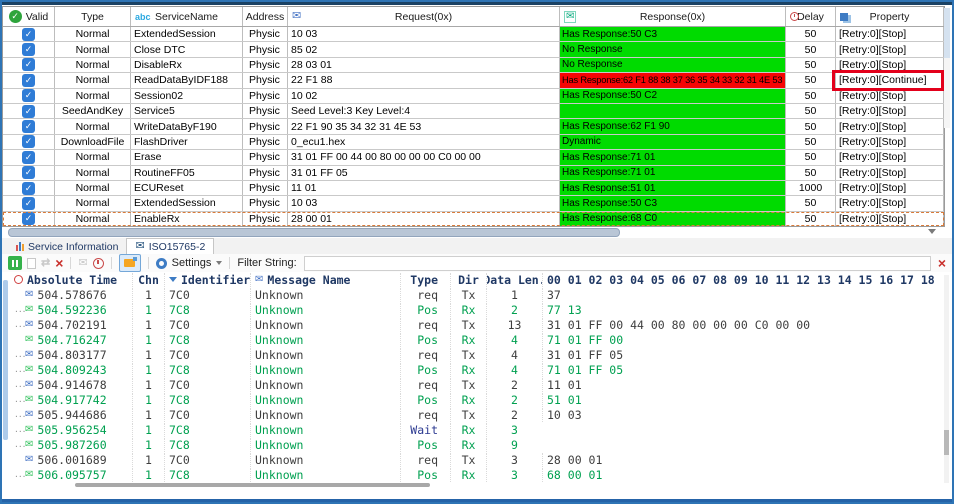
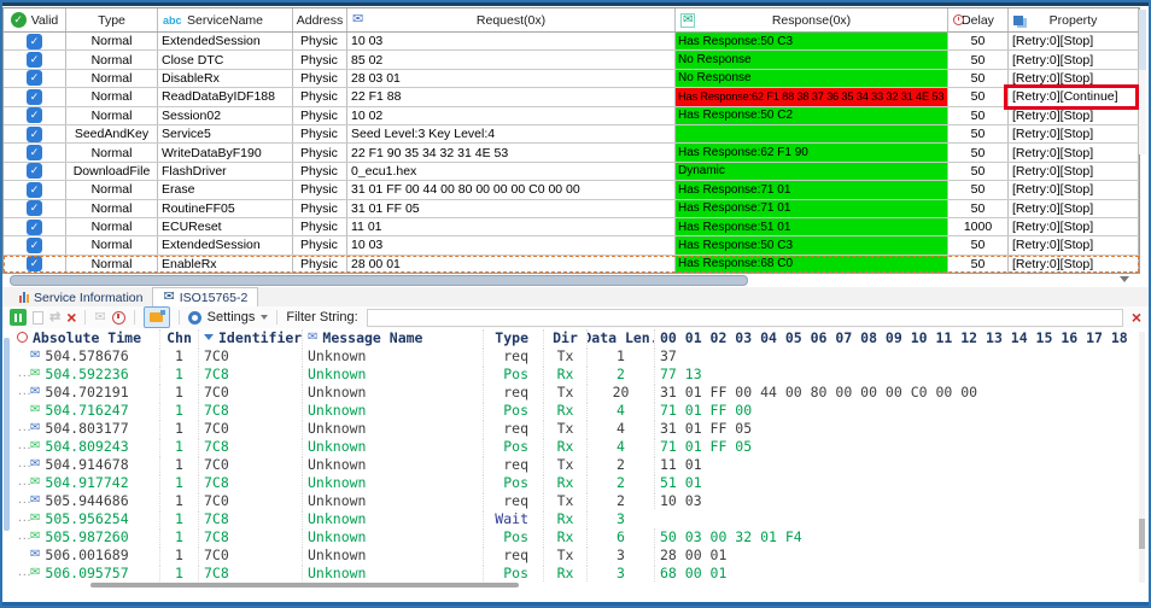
  ✓
  Valid
  Type
  abc
  ServiceName
  Address
  ✉
  Request(0x)
  ✉
  Response(0x)
  Delay
  Property
  ✓
  Normal
  ExtendedSession
  Physic
  10 03
  Has Response:50 C3
  50
  [Retry:0][Stop]
  ✓
  Normal
  Close DTC
  Physic
  85 02
  No Response
  50
  [Retry:0][Stop]
  ✓
  Normal
  DisableRx
  Physic
  28 03 01
  No Response
  50
  [Retry:0][Stop]
  ✓
  Normal
  ReadDataByIDF188
  Physic
  22 F1 88
  Has Response:62 F1 88 38 37 36 35 34 33 32 31 4E 53
  50
  [Retry:0][Continue]
  ✓
  Normal
  Session02
  Physic
  10 02
  Has Response:50 C2
  50
  [Retry:0][Stop]
  ✓
  SeedAndKey
  Service5
  Physic
  Seed Level:3 Key Level:4
  50
  [Retry:0][Stop]
  ✓
  Normal
  WriteDataByF190
  Physic
  22 F1 90 35 34 32 31 4E 53
  Has Response:62 F1 90
  50
  [Retry:0][Stop]
  ✓
  DownloadFile
  FlashDriver
  Physic
  0_ecu1.hex
  Dynamic
  50
  [Retry:0][Stop]
  ✓
  Normal
  Erase
  Physic
  31 01 FF 00 44 00 80 00 00 00 C0 00 00
  Has Response:71 01
  50
  [Retry:0][Stop]
  ✓
  Normal
  RoutineFF05
  Physic
  31 01 FF 05
  Has Response:71 01
  50
  [Retry:0][Stop]
  ✓
  Normal
  ECUReset
  Physic
  11 01
  Has Response:51 01
  1000
  [Retry:0][Stop]
  ✓
  Normal
  ExtendedSession
  Physic
  10 03
  Has Response:50 C3
  50
  [Retry:0][Stop]
  ✓
  Normal
  EnableRx
  Physic
  28 00 01
  Has Response:68 C0
  50
  [Retry:0][Stop]
  Service Information
  ✉
  ISO15765-2
  ⇄
  ×
  ✉
  Settings
  Filter String:
  ×
  Absolute Time
  Chn
  Identifier
  ✉
  Message Name
  Type
  Dir
  Data Len
  00 01 02 03 04 05 06 07 08 09 10 11 12 13 14 15 16 17 18
  ✉
  504.578676
  1
  7C0
  Unknown
  req
  Tx
  1
  37
  ...
  ✉
  504.592236
  1
  7C8
  Unknown
  Pos
  Rx
  2
  77 13
  ...
  ✉
  504.702191
  1
  7C0
  Unknown
  req
  Tx
- 13
+ 20
  31 01 FF 00 44 00 80 00 00 00 C0 00 00
  ✉
  504.716247
  1
  7C8
  Unknown
  Pos
  Rx
  4
  71 01 FF 00
  ...
  ✉
  504.803177
  1
  7C0
  Unknown
  req
  Tx
  4
  31 01 FF 05
  ...
  ✉
  504.809243
  1
  7C8
  Unknown
  Pos
  Rx
  4
  71 01 FF 05
  ...
  ✉
  504.914678
  1
  7C0
  Unknown
  req
  Tx
  2
  11 01
  ...
  ✉
  504.917742
  1
  7C8
  Unknown
  Pos
  Rx
  2
  51 01
  ...
  ✉
  505.944686
  1
  7C0
  Unknown
  req
  Tx
  2
  10 03
  ...
  ✉
  505.956254
  1
  7C8
  Unknown
  Wait
  Rx
  3
  ...
  ✉
  505.987260
  1
  7C8
  Unknown
  Pos
  Rx
- 9
+ 6
+ 50 03 00 32 01 F4
  ✉
  506.001689
  1
  7C0
  Unknown
  req
  Tx
  3
  28 00 01
  ...
  ✉
  506.095757
  1
  7C8
  Unknown
  Pos
  Rx
  3
  68 00 01
